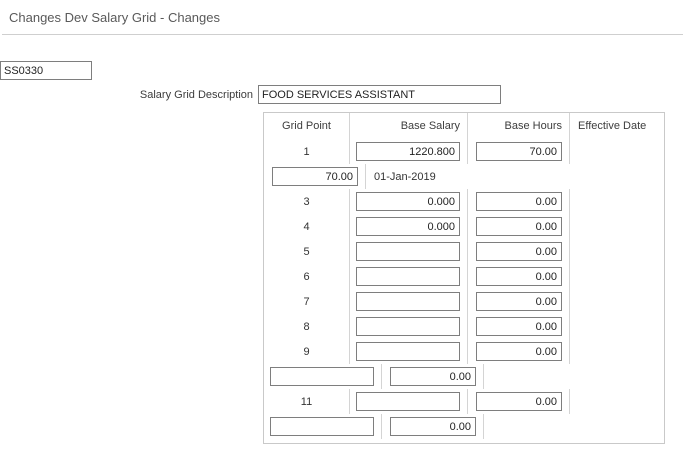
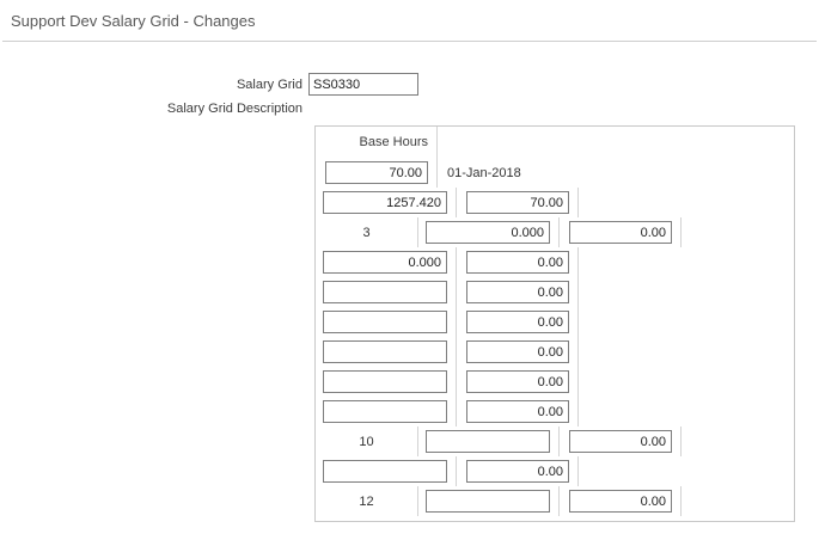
- Changes Dev Salary Grid - Changes
+ Support Dev Salary Grid - Changes
+ Salary Grid
  SS0330
  Salary Grid Description
- FOOD SERVICES ASSISTANT
- Grid Point
- Base Salary
  Base Hours
- Effective Date
- 1
- 1220.800
  70.00
+ 01-Jan-2018
+ 1257.420
  70.00
- 01-Jan-2019
  3
  0.000
  0.00
- 4
  0.000
  0.00
- 5
  0.00
- 6
  0.00
- 7
  0.00
- 8
  0.00
- 9
  0.00
+ 10
  0.00
- 11
  0.00
+ 12
  0.00
